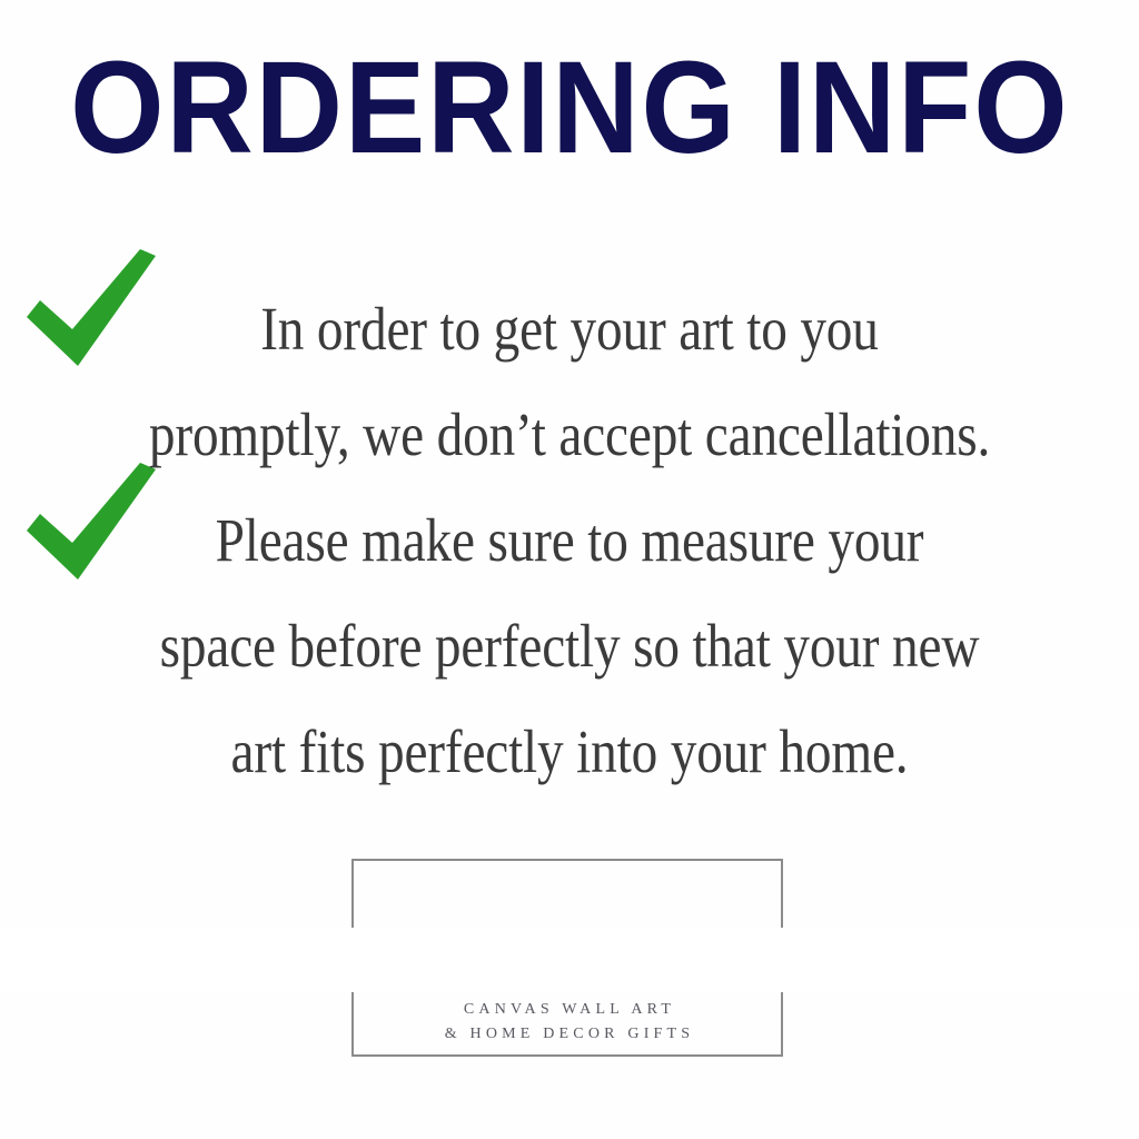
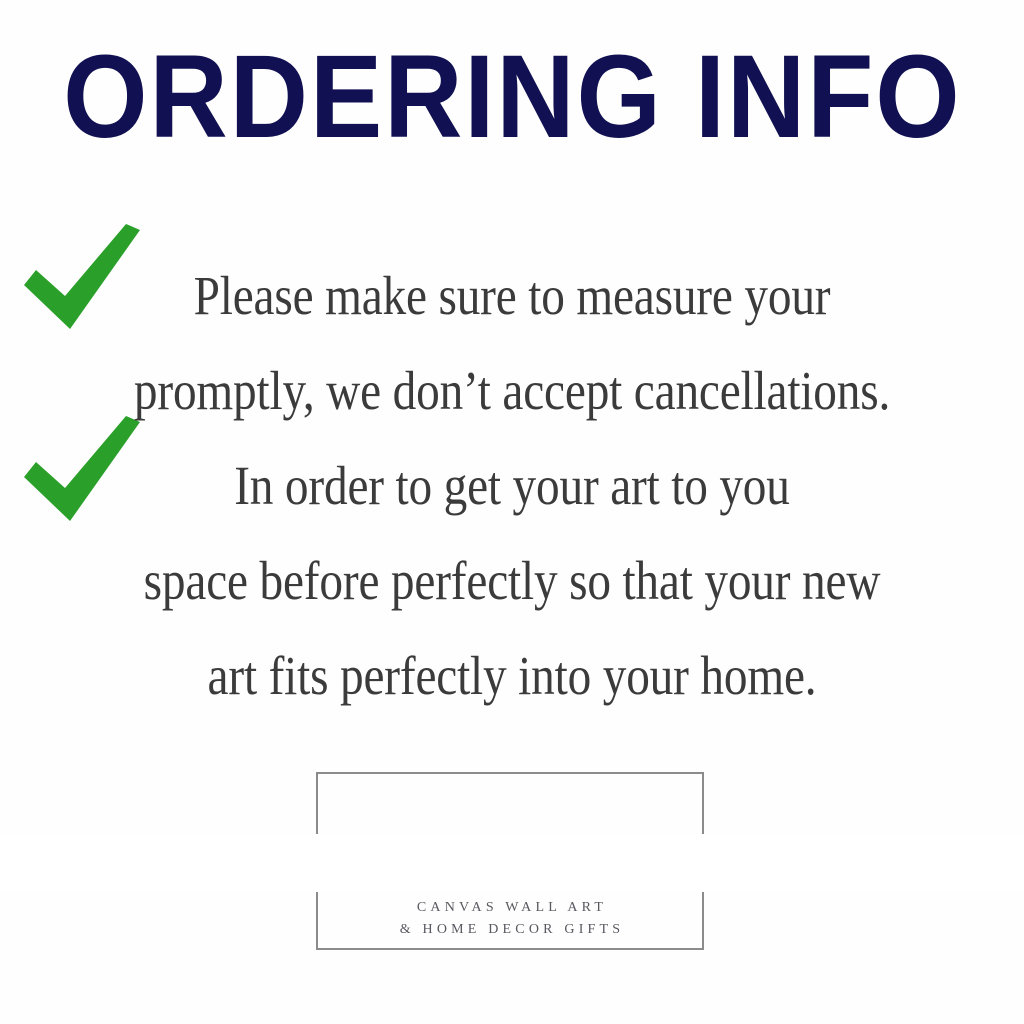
  ORDERING INFO
- In order to get your art to you
+ Please make sure to measure your
  promptly, we don’t accept cancellations.
- Please make sure to measure your
+ In order to get your art to you
  space before perfectly so that your new
  art fits perfectly into your home.
  CANVAS WALL ART
  & HOME DECOR GIFTS
